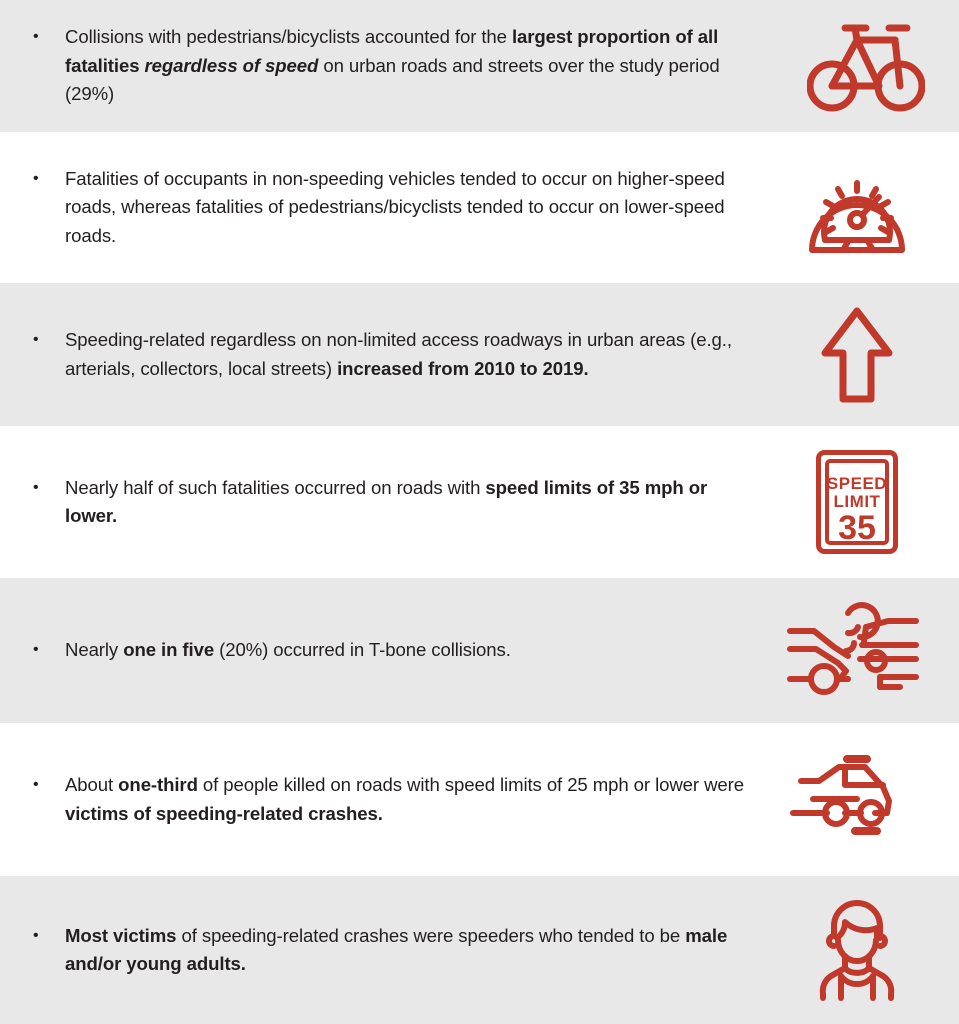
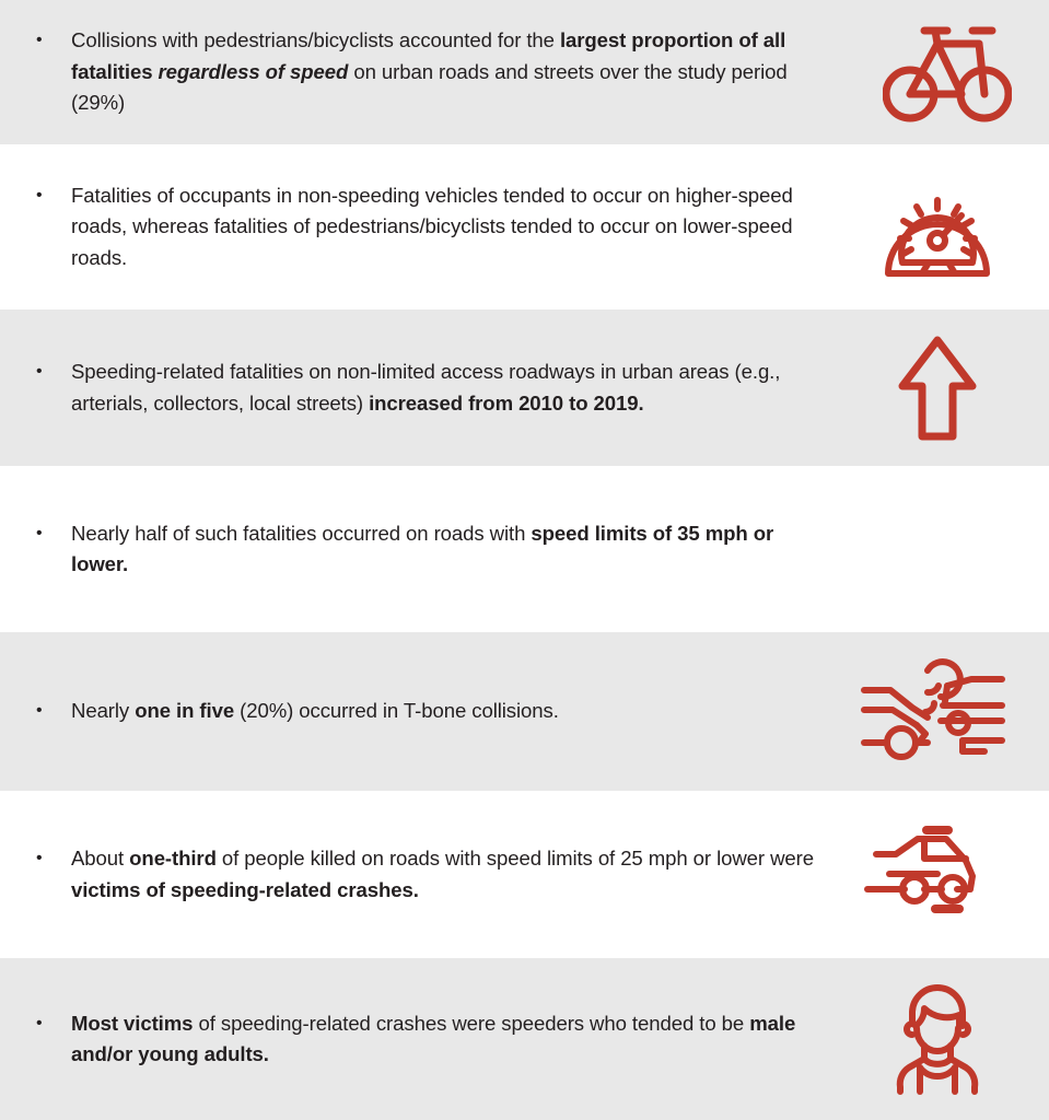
  •
  Collisions with pedestrians/bicyclists accounted for the largest proportion of all fatalities regardless of speed on urban roads and streets over the study period (29%)
  •
  Fatalities of occupants in non-speeding vehicles tended to occur on higher-speed roads, whereas fatalities of pedestrians/bicyclists tended to occur on lower-speed roads.
  •
- Speeding-related regardless on non-limited access roadways in urban areas (e.g., arterials, collectors, local streets) increased from 2010 to 2019.
+ Speeding-related fatalities on non-limited access roadways in urban areas (e.g., arterials, collectors, local streets) increased from 2010 to 2019.
  •
  Nearly half of such fatalities occurred on roads with speed limits of 35 mph or lower.
- SPEED
- LIMIT
- 35
  •
  Nearly one in five (20%) occurred in T-bone collisions.
  •
  About one-third of people killed on roads with speed limits of 25 mph or lower were victims of speeding-related crashes.
  •
  Most victims of speeding-related crashes were speeders who tended to be male and/or young adults.
